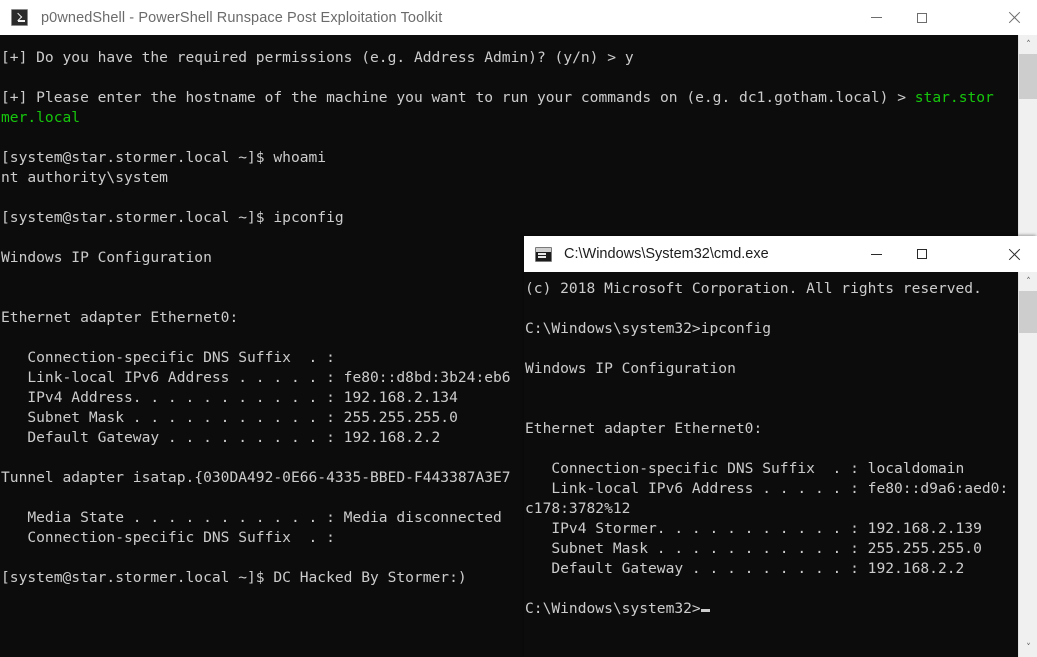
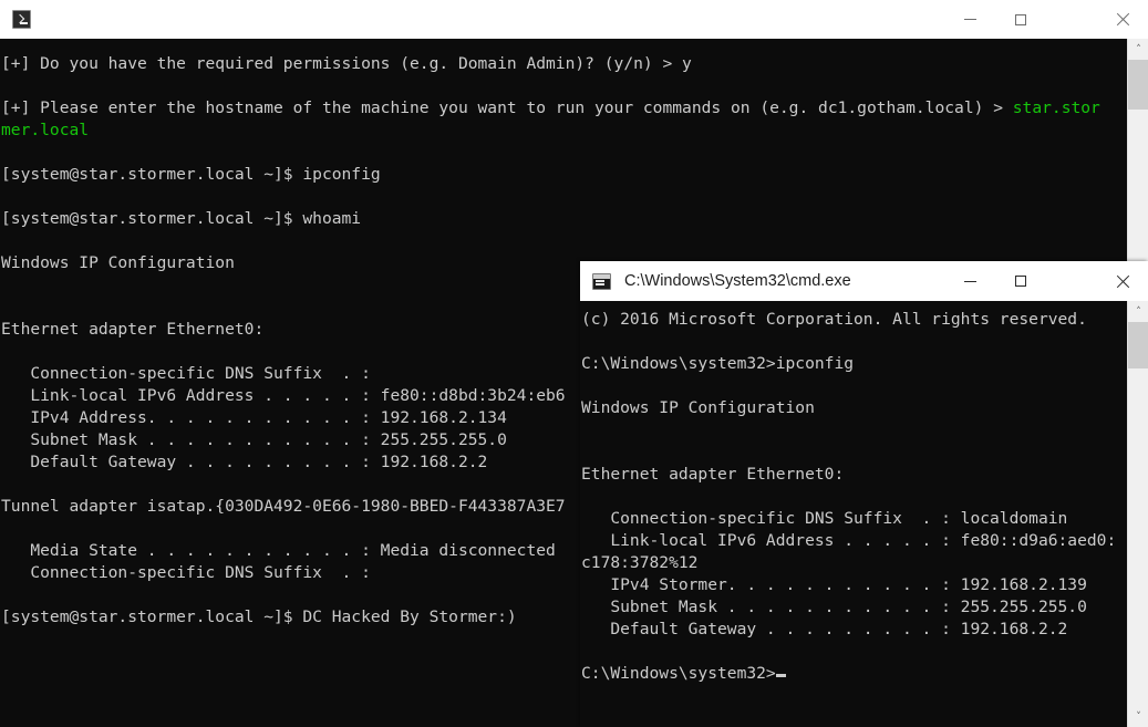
- p0wnedShell - PowerShell Runspace Post Exploitation Toolkit
- [+] Do you have the required permissions (e.g. Address Admin)? (y/n) > y
+ [+] Do you have the required permissions (e.g. Domain Admin)? (y/n) > y
  [+] Please enter the hostname of the machine you want to run your commands on (e.g. dc1.gotham.local) > star.stor
  mer.local
- [system@star.stormer.local ~]$ whoami
+ [system@star.stormer.local ~]$ ipconfig
- nt authority\system
- [system@star.stormer.local ~]$ ipconfig
+ [system@star.stormer.local ~]$ whoami
  Windows IP Configuration
  Ethernet adapter Ethernet0:
  Connection-specific DNS Suffix . :
  Link-local IPv6 Address . . . . . : fe80::d8bd:3b24:eb6
  IPv4 Address. . . . . . . . . . . : 192.168.2.134
  Subnet Mask . . . . . . . . . . . : 255.255.255.0
  Default Gateway . . . . . . . . . : 192.168.2.2
- Tunnel adapter isatap.{030DA492-0E66-4335-BBED-F443387A3E7
+ Tunnel adapter isatap.{030DA492-0E66-1980-BBED-F443387A3E7
  Media State . . . . . . . . . . . : Media disconnected
  Connection-specific DNS Suffix . :
  [system@star.stormer.local ~]$ DC Hacked By Stormer:)
  ˄
  C:\Windows\System32\cmd.exe
- (c) 2018 Microsoft Corporation. All rights reserved.
+ (c) 2016 Microsoft Corporation. All rights reserved.
  C:\Windows\system32>ipconfig
  Windows IP Configuration
  Ethernet adapter Ethernet0:
  Connection-specific DNS Suffix . : localdomain
  Link-local IPv6 Address . . . . . : fe80::d9a6:aed0:
  c178:3782%12
  IPv4 Stormer. . . . . . . . . . . : 192.168.2.139
  Subnet Mask . . . . . . . . . . . : 255.255.255.0
  Default Gateway . . . . . . . . . : 192.168.2.2
  C:\Windows\system32>
  ˄
  ˅
